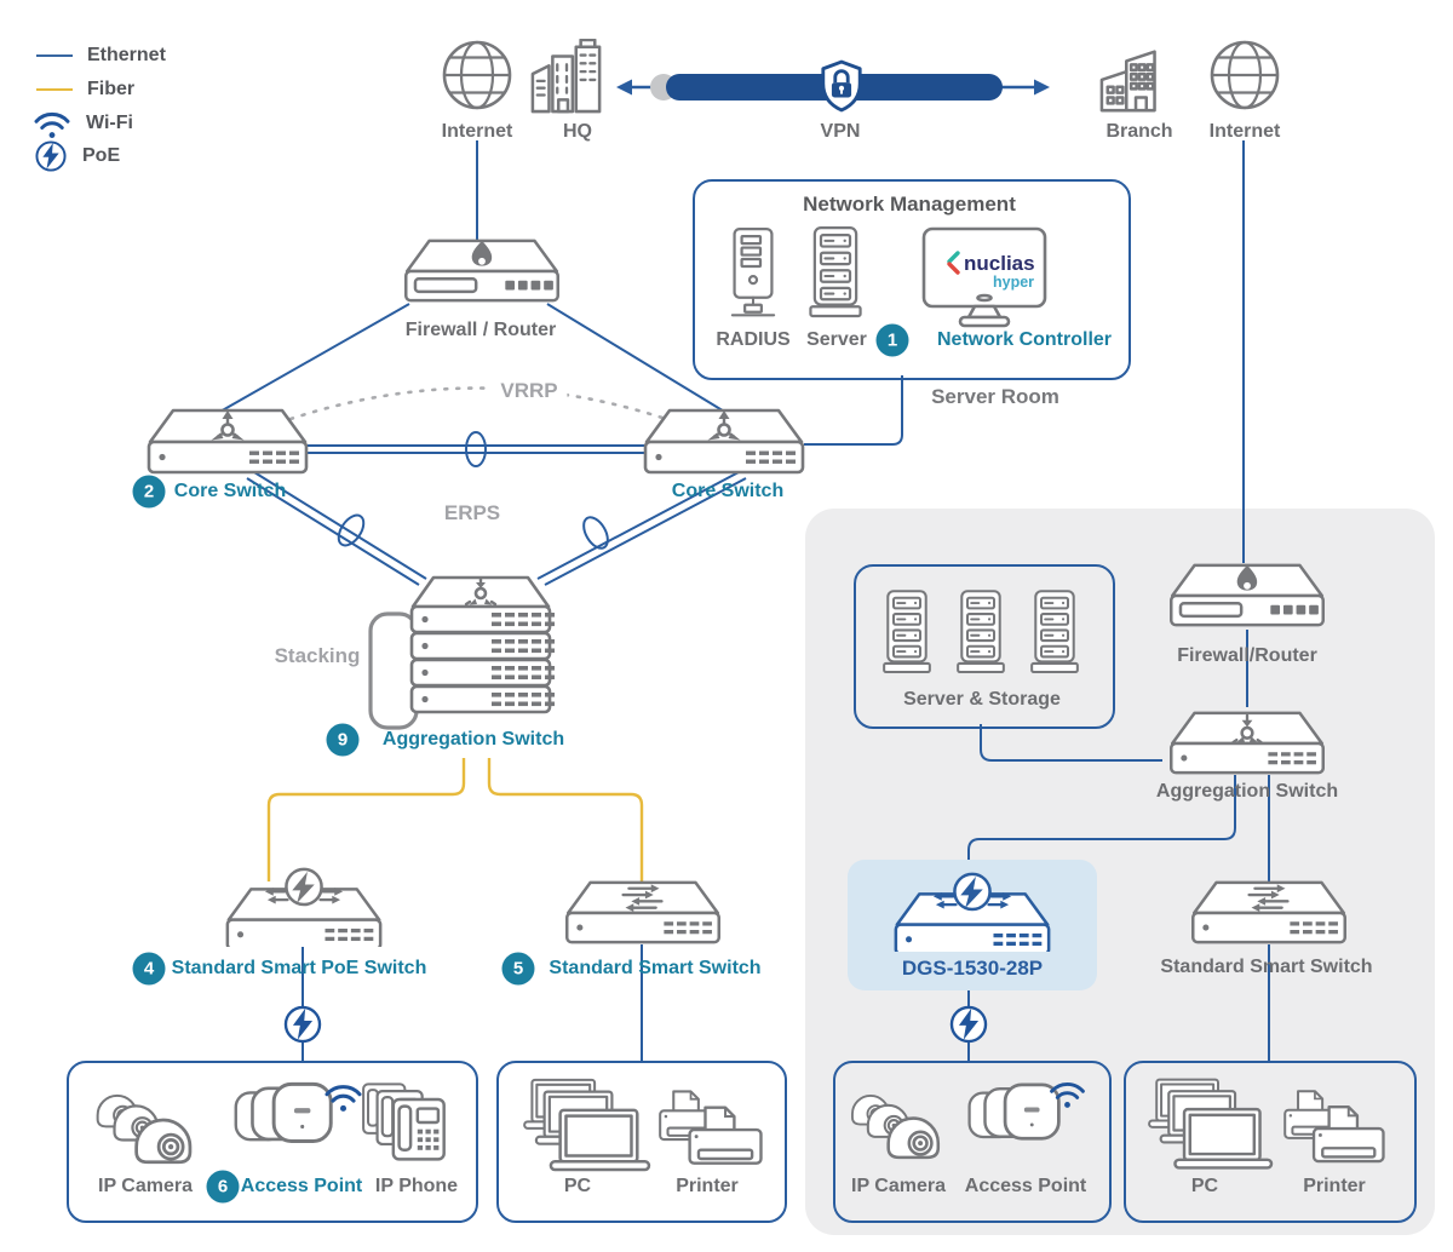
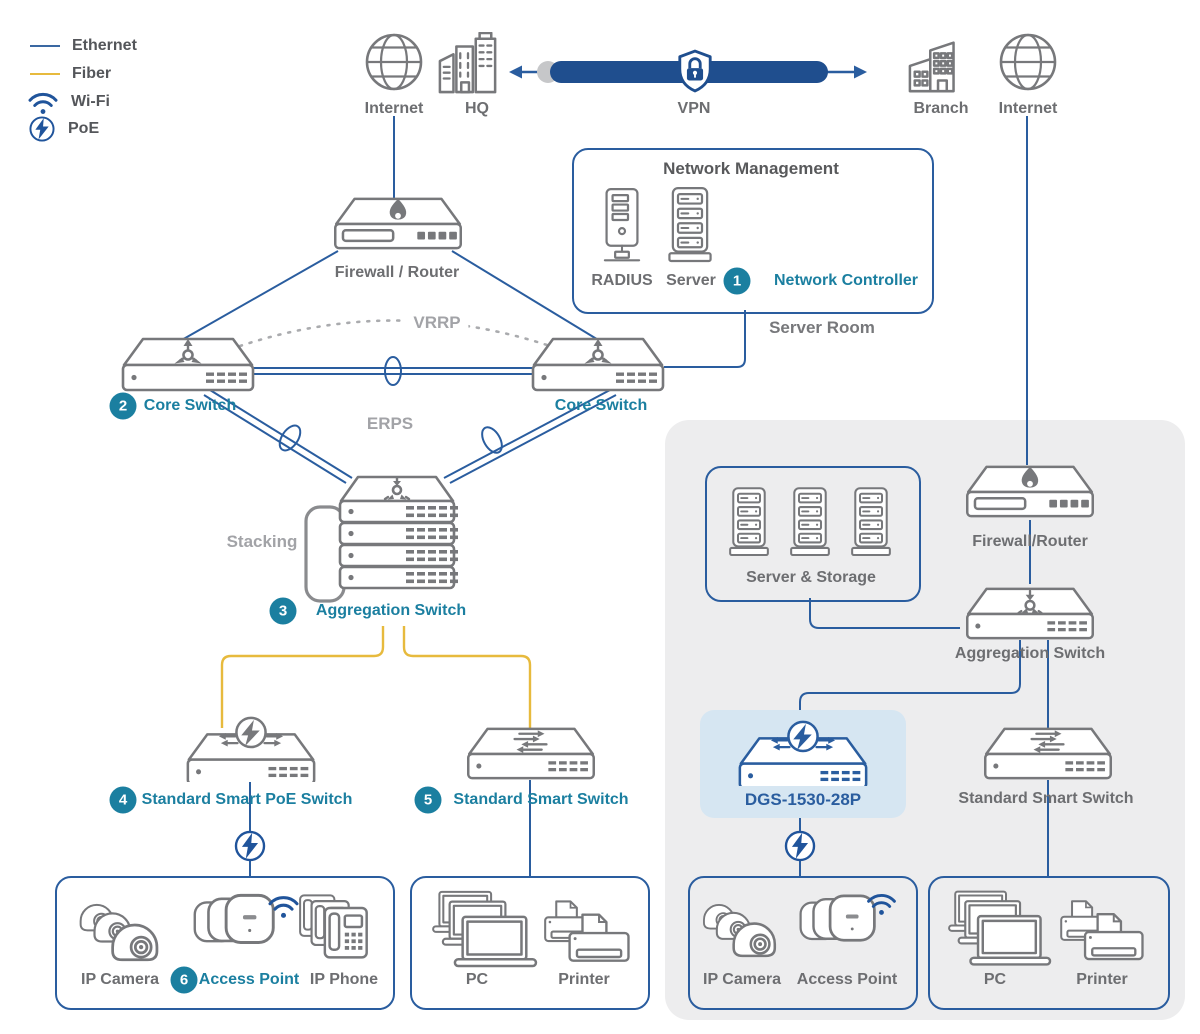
  Ethernet
  Fiber
  Wi-Fi
  PoE
  Internet
  HQ
  VPN
  Branch
  Internet
  Network Management
- nuclias
- hyper
  RADIUS
  Server
  1
  Network Controller
  Server Room
  Firewall / Router
  VRRP
  2
  Core Switch
  Core Switch
  ERPS
  Stacking
- 9
+ 3
  Aggregation Switch
  4
  Standard Smart PoE Switch
  5
  Standard Smart Switch
  IP Camera
  6
  Access Point
  IP Phone
  PC
  Printer
  Server & Storage
  Firewall/Router
  Aggregation Switch
  DGS-1530-28P
  Standard Smart Switch
  IP Camera
  Access Point
  PC
  Printer
